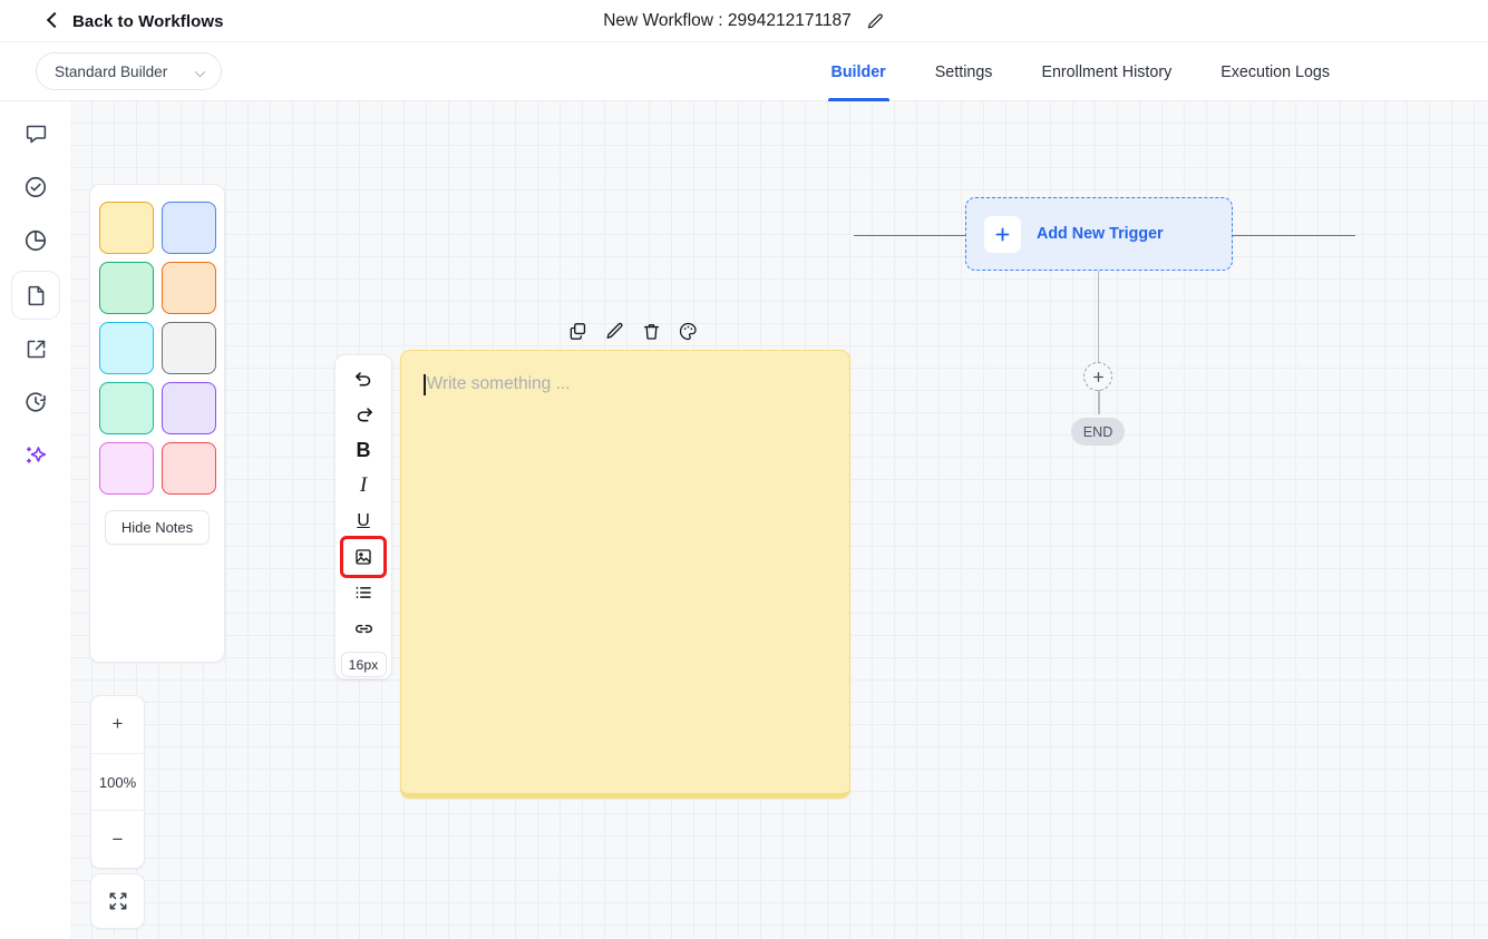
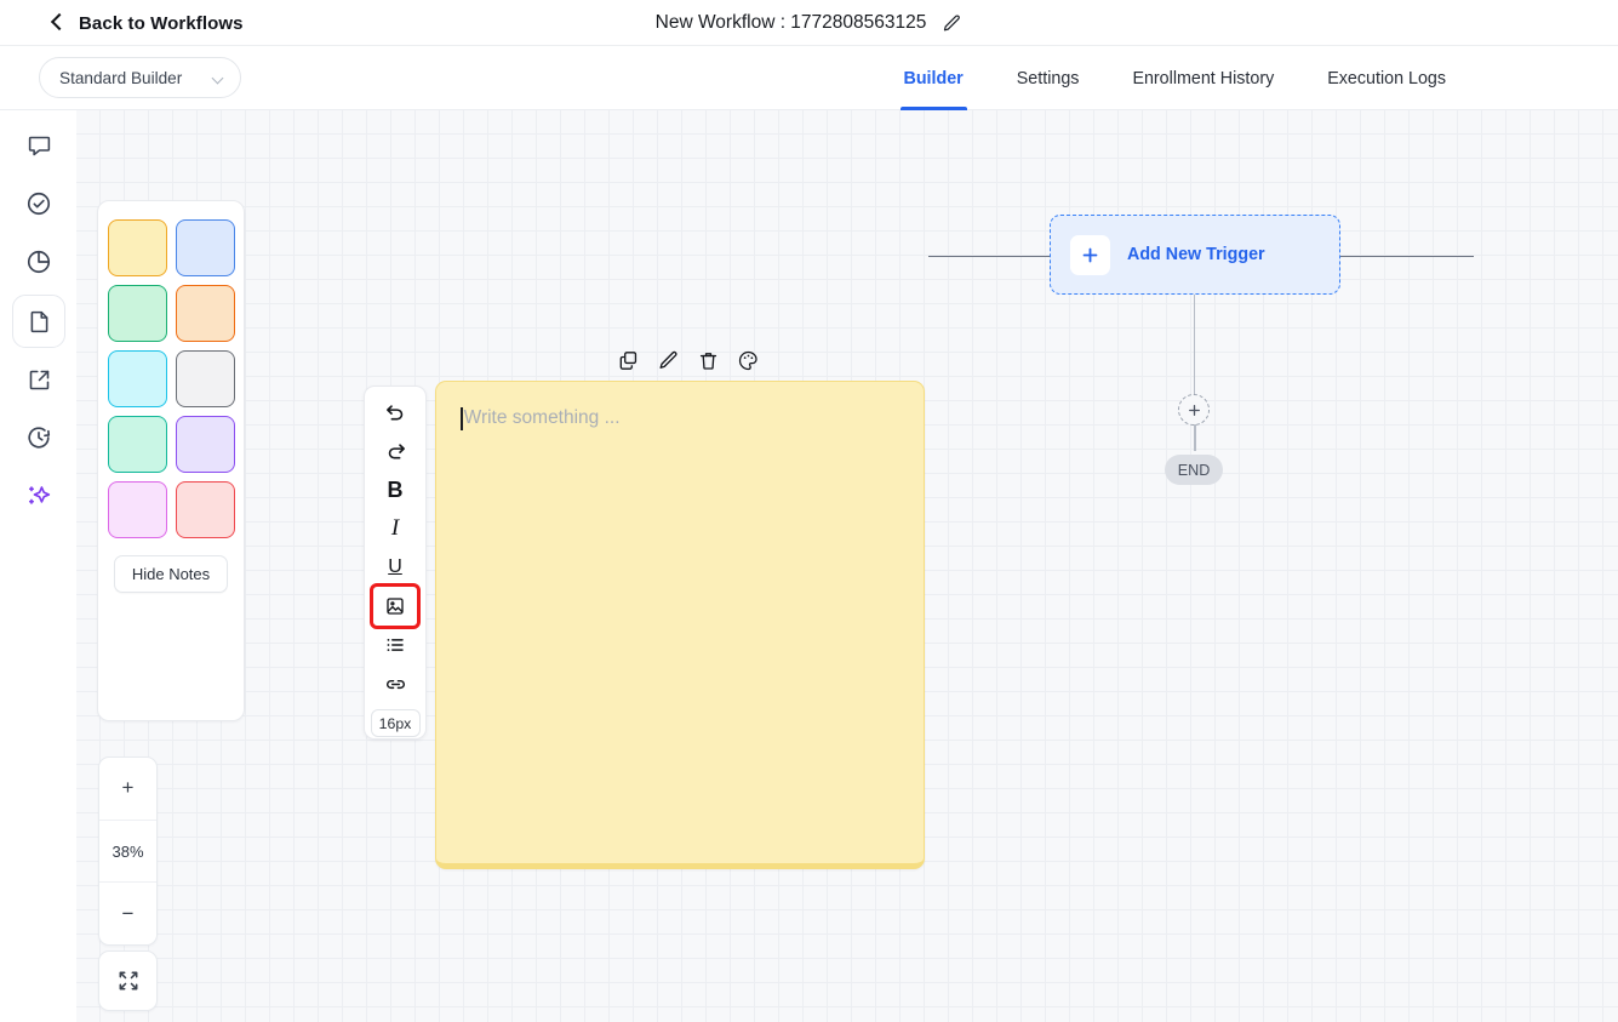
  Back to Workflows
- New Workflow : 2994212171187
+ New Workflow : 1772808563125
  Standard Builder
  Builder
  Settings
  Enrollment History
  Execution Logs
  Add New Trigger
  END
  Hide Notes
  Write something ...
  B
  I
  U
  16px
  +
- 100%
+ 38%
  −
